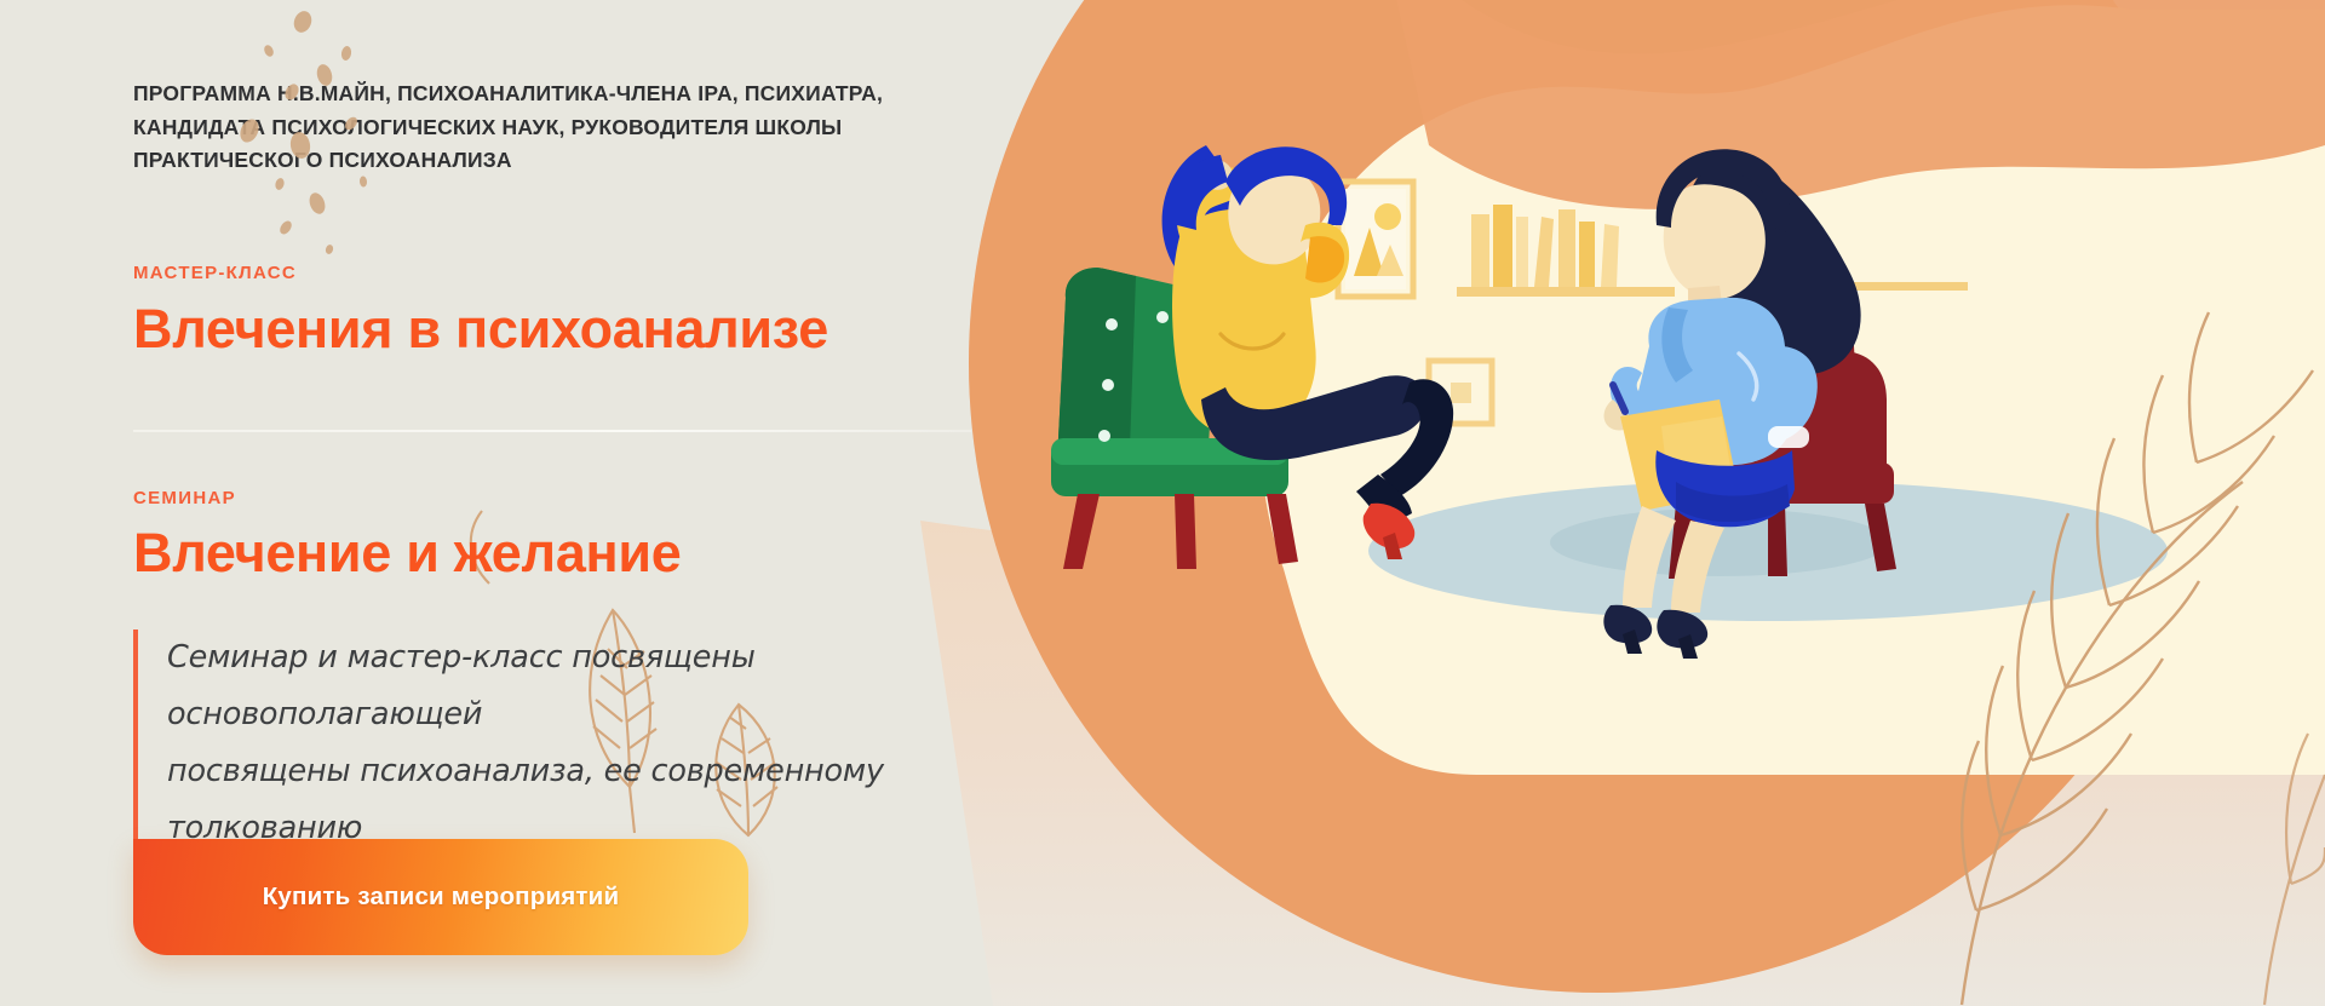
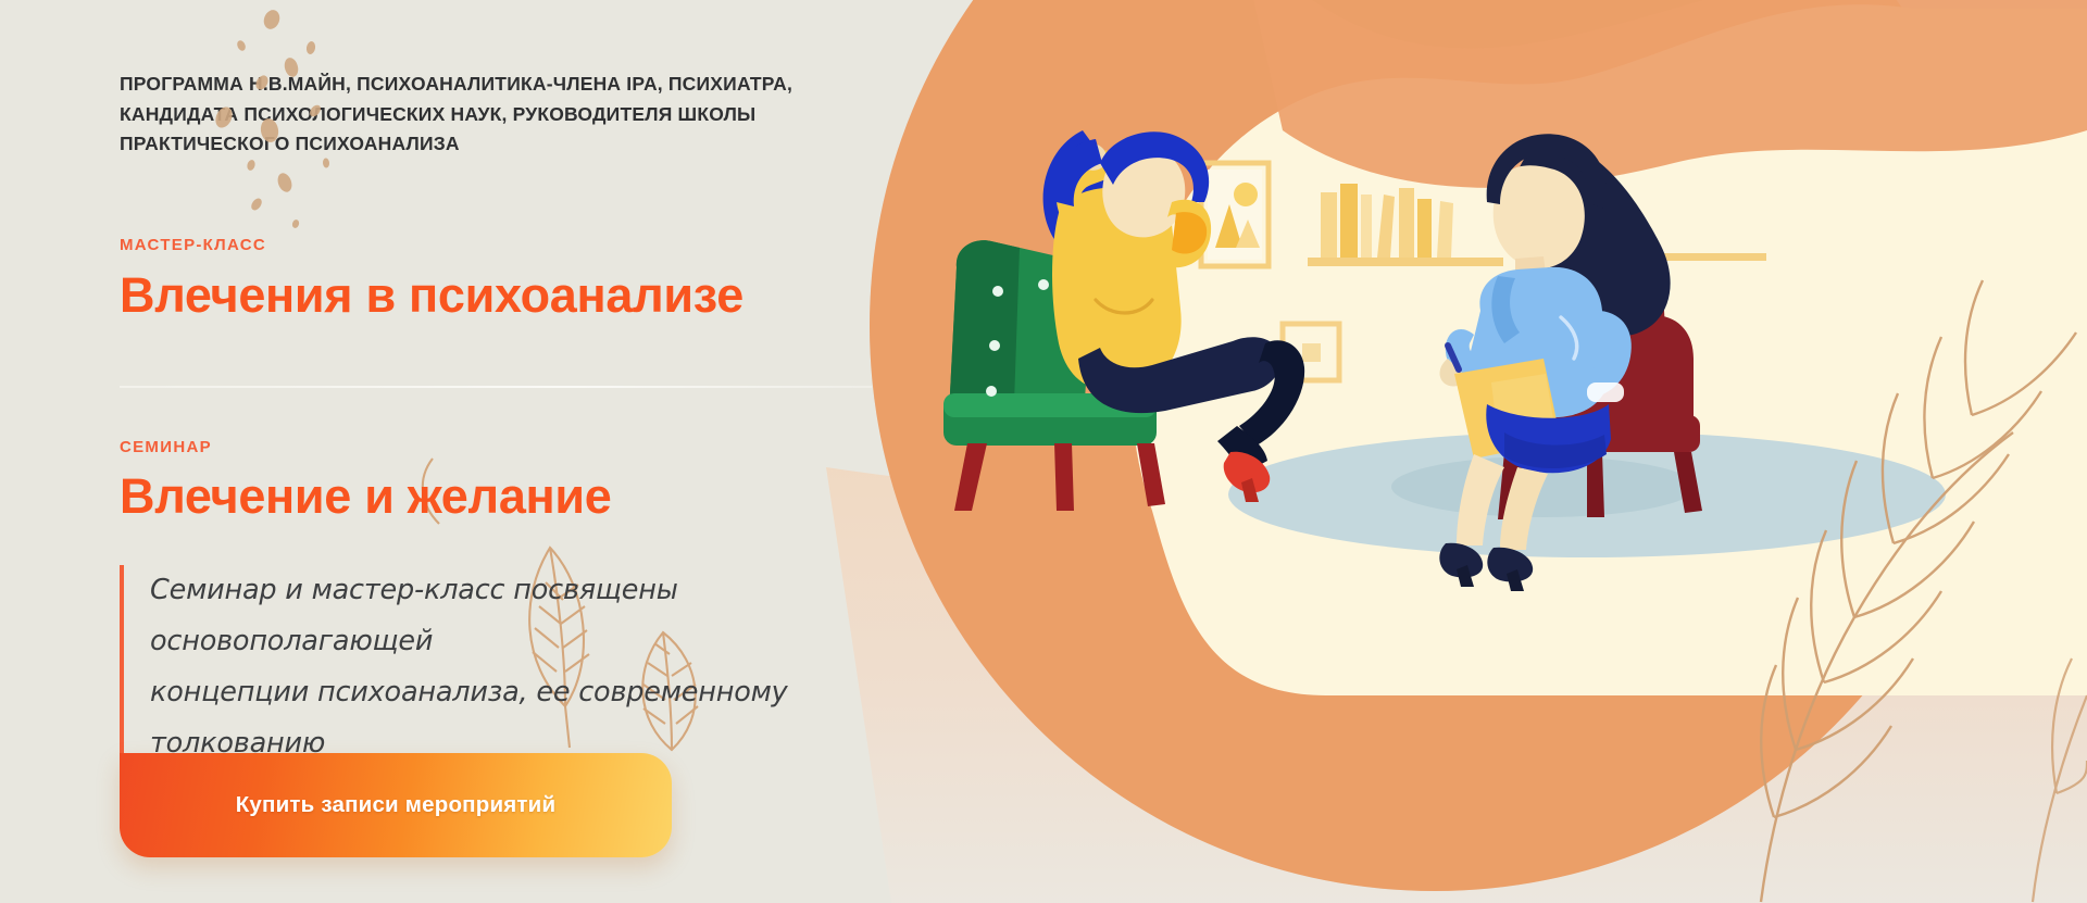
  ПРОГРАММА НВ.МАЙН, ПСИХОАНАЛИТИКА-ЧЛЕНА IPA, ПСИХИАТРА,
  КАНДИДА ПСИХОЛОГИЧЕСКИХ НАУК, РУКОВОДИТЕЛЯ ШКОЛЫ
  ПРАКТИЧЕСКОГО ПСИХОАНАЛИЗА
  МАСТЕР-КЛАСС
  Влечения в психоанализе
  СЕМИНАР
  Влечение и желание
  Семинар и мастер-класс посвящены основополагающей
- посвящены психоанализа, ее современному толкованию
+ концепции психоанализа, ее современному толкованию
  Купить записи мероприятий
